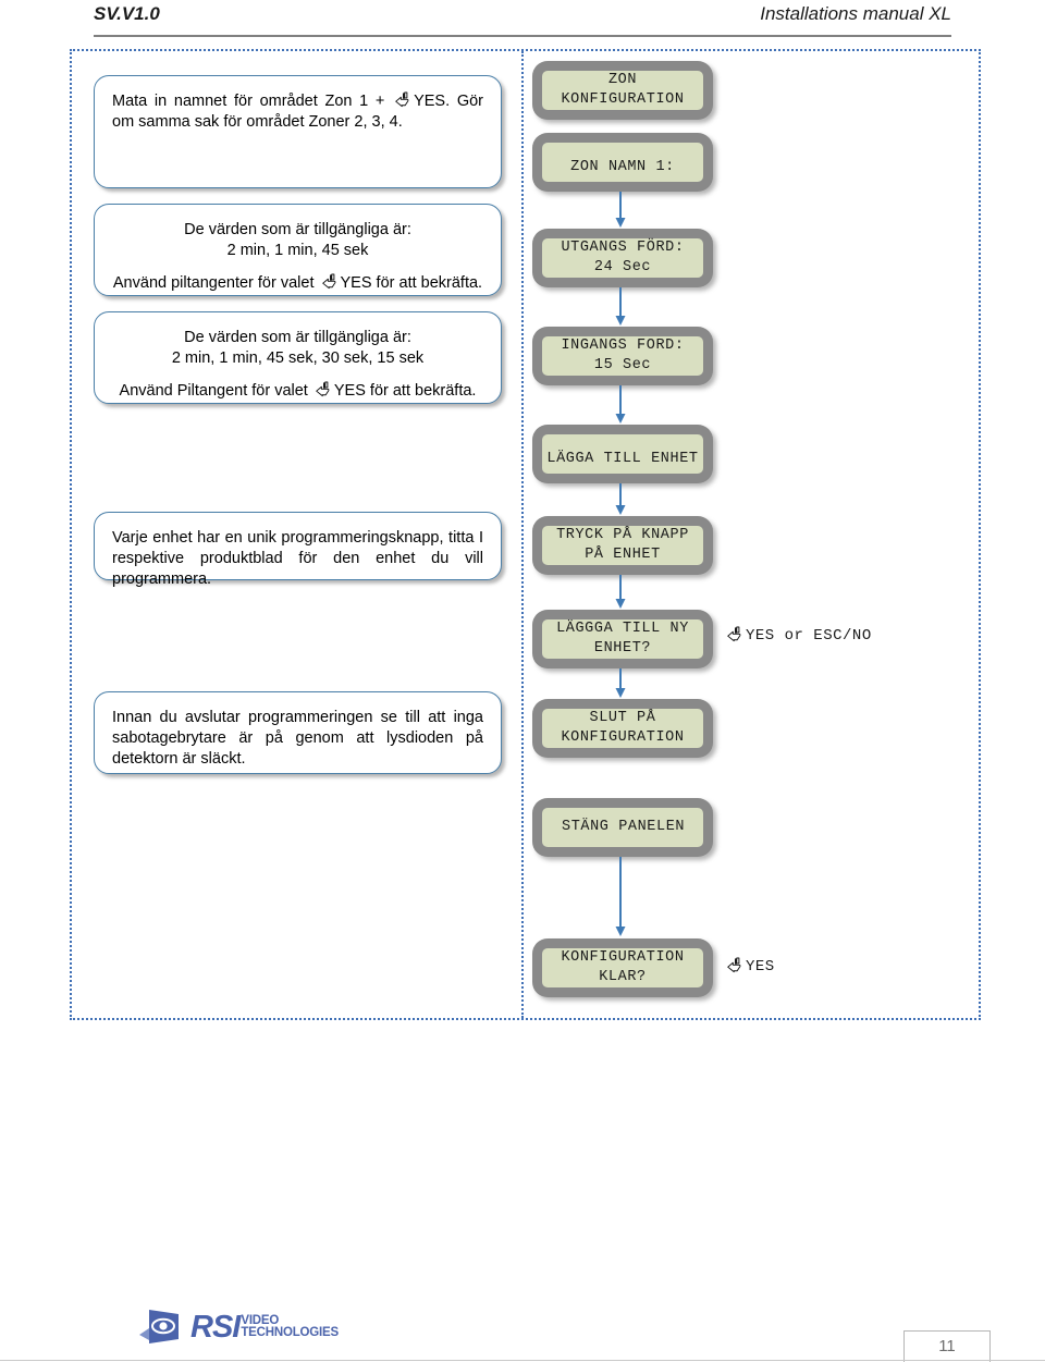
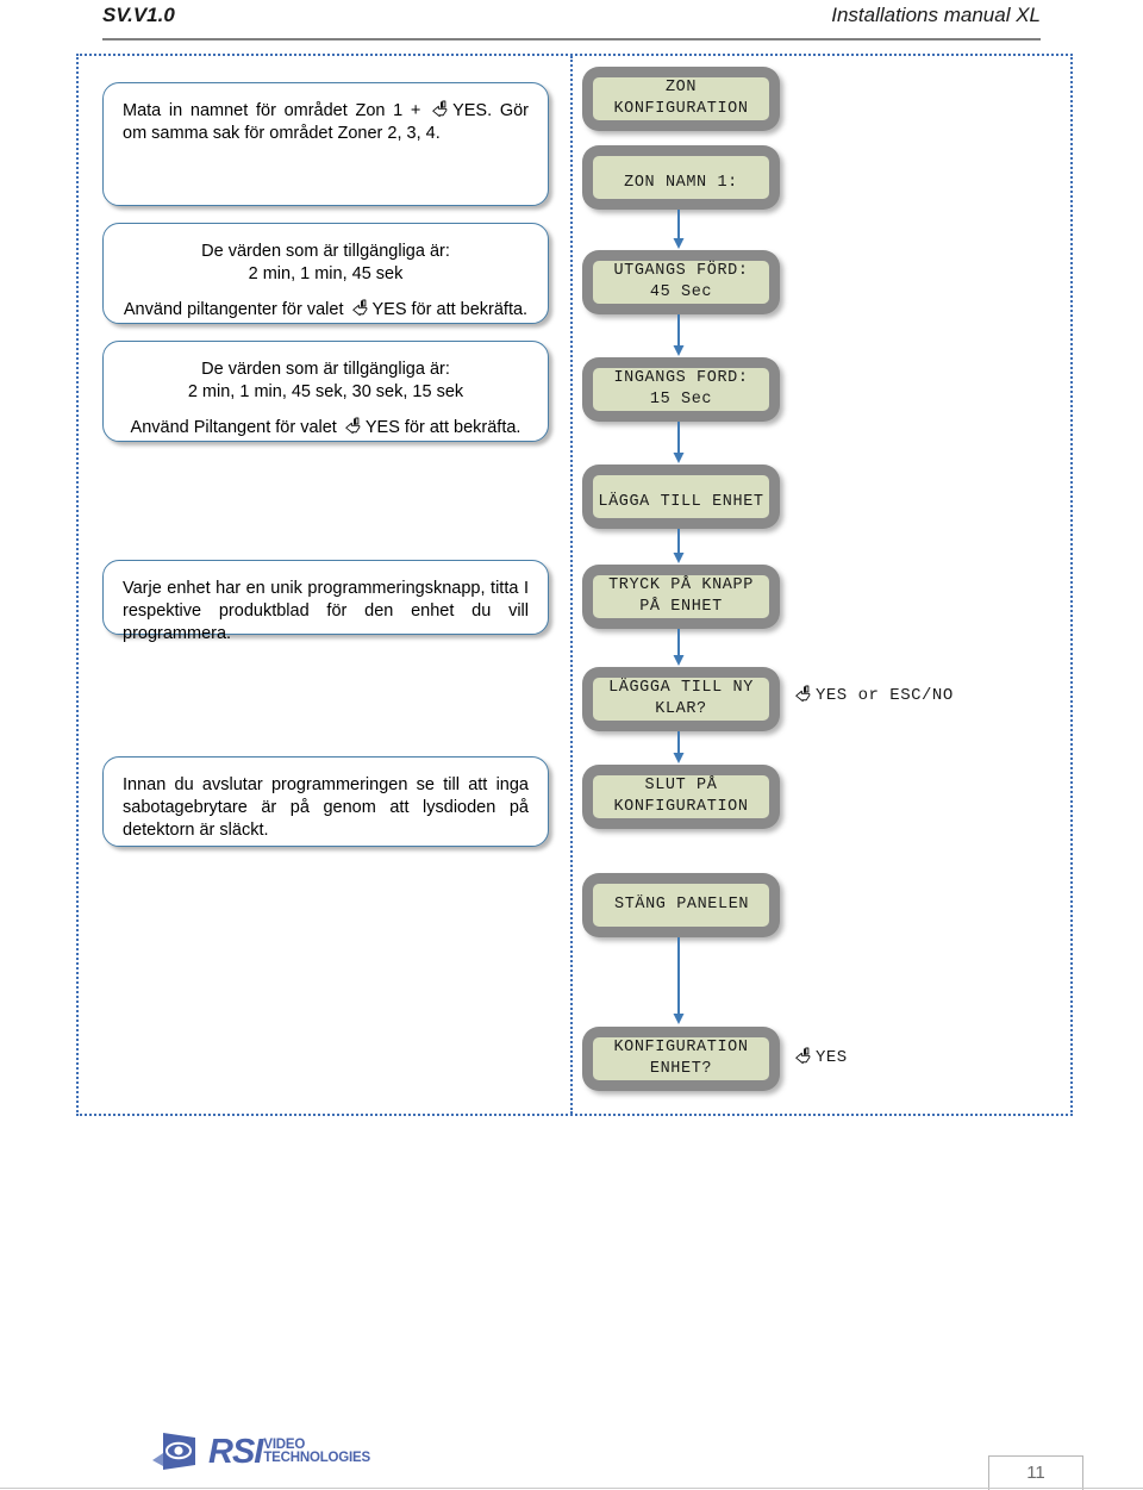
  SV.V1.0
  Installations manual XL
  Mata in namnet för området Zon 1 + YES. Gör om samma sak för området Zoner 2, 3, 4.
  De värden som är tillgängliga är:
  2 min, 1 min, 45 sek
  Använd piltangenter för valet YES för att bekräfta.
  De värden som är tillgängliga är:
  2 min, 1 min, 45 sek, 30 sek, 15 sek
  Använd Piltangent för valet YES för att bekräfta.
  Varje enhet har en unik programmeringsknapp, titta I respektive produktblad för den enhet du vill programmera.
  Innan du avslutar programmeringen se till att inga sabotagebrytare är på genom att lysdioden på detektorn är släckt.
  ZON
  KONFIGURATION
  ZON NAMN 1:
  UTGANGS FÖRD:
- 24 Sec
+ 45 Sec
  INGANGS FORD:
  15 Sec
  LÄGGA TILL ENHET
  TRYCK PÅ KNAPP
  PÅ ENHET
  LÄGGGA TILL NY
- ENHET?
+ KLAR?
  YES or ESC/NO
  SLUT PÅ
  KONFIGURATION
  STÄNG PANELEN
  KONFIGURATION
- KLAR?
+ ENHET?
  YES
  RSI
  VIDEO
  TECHNOLOGIES
  11
